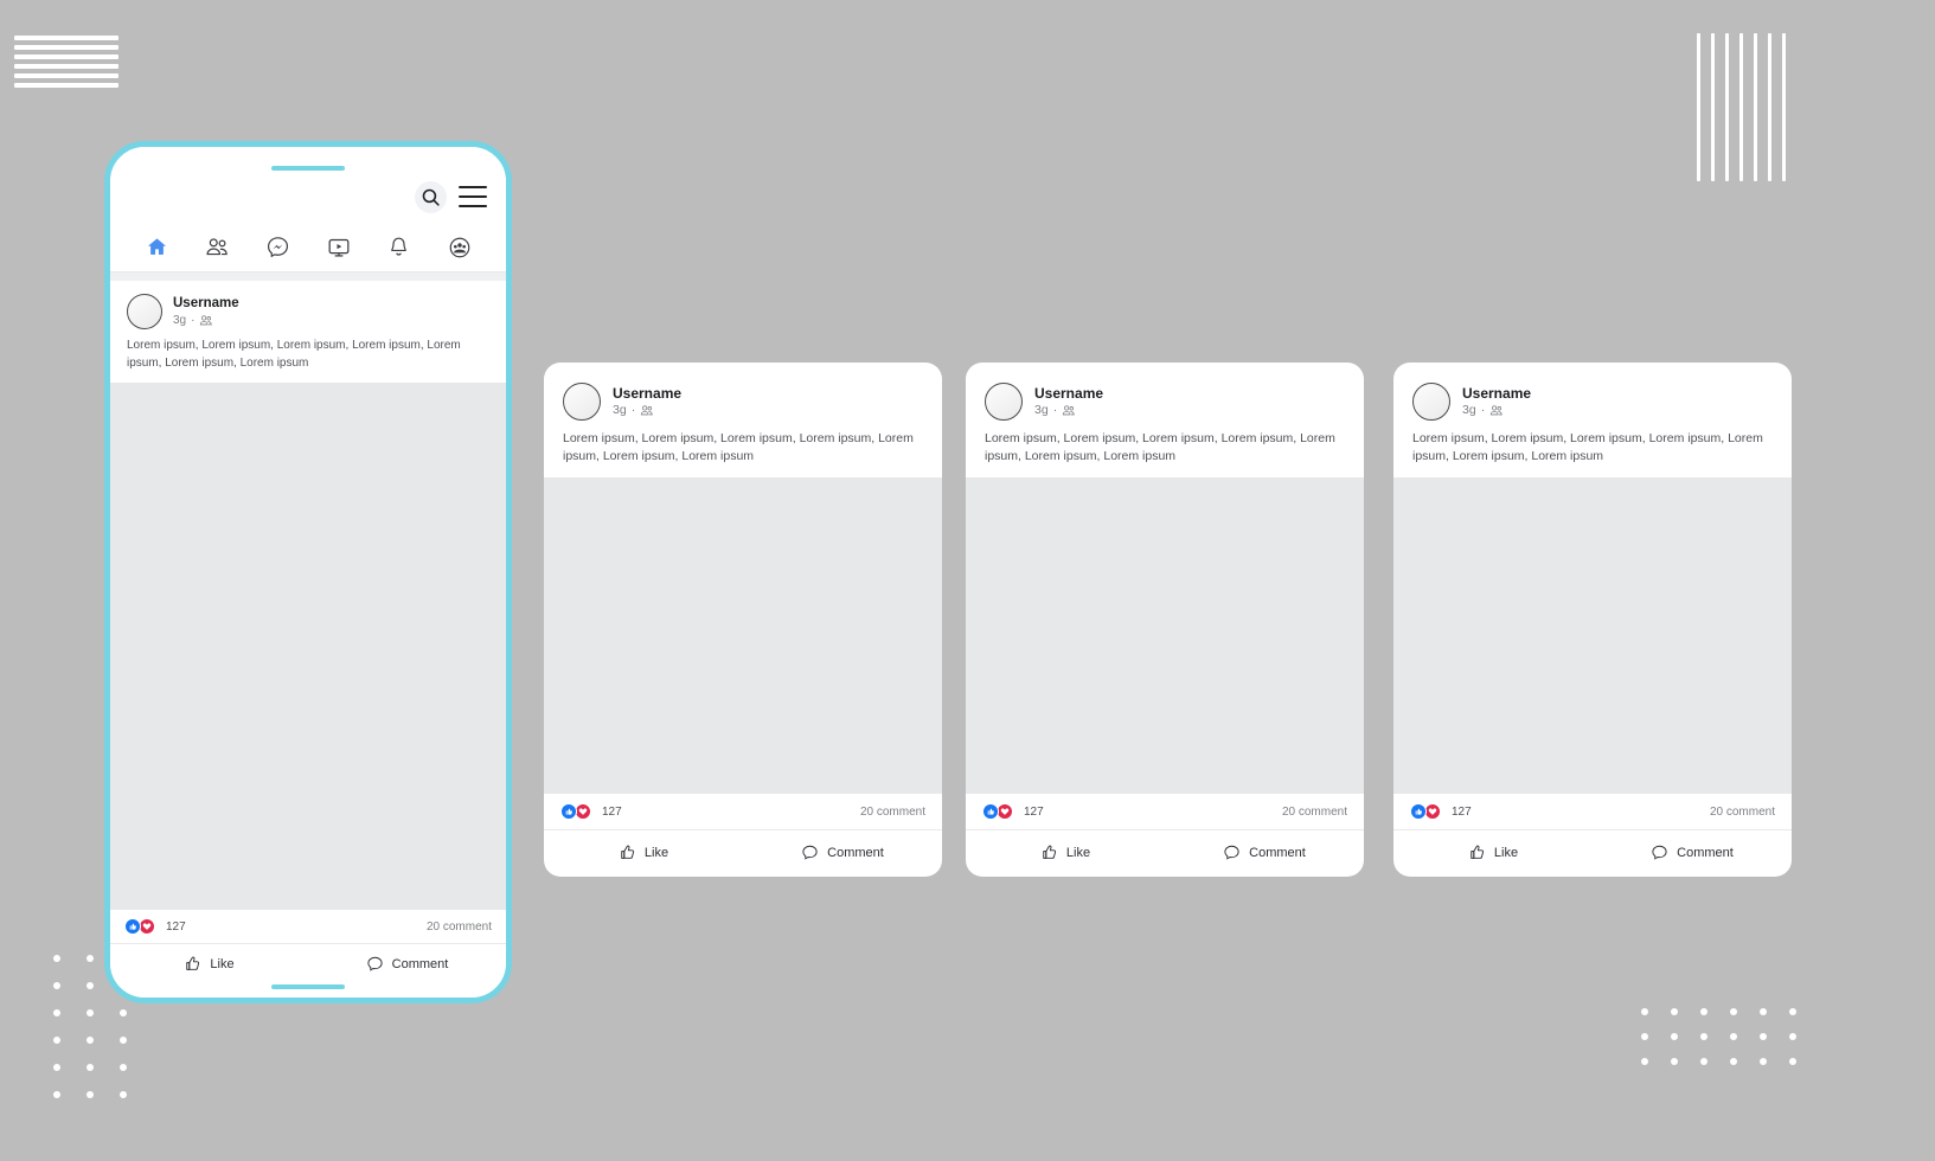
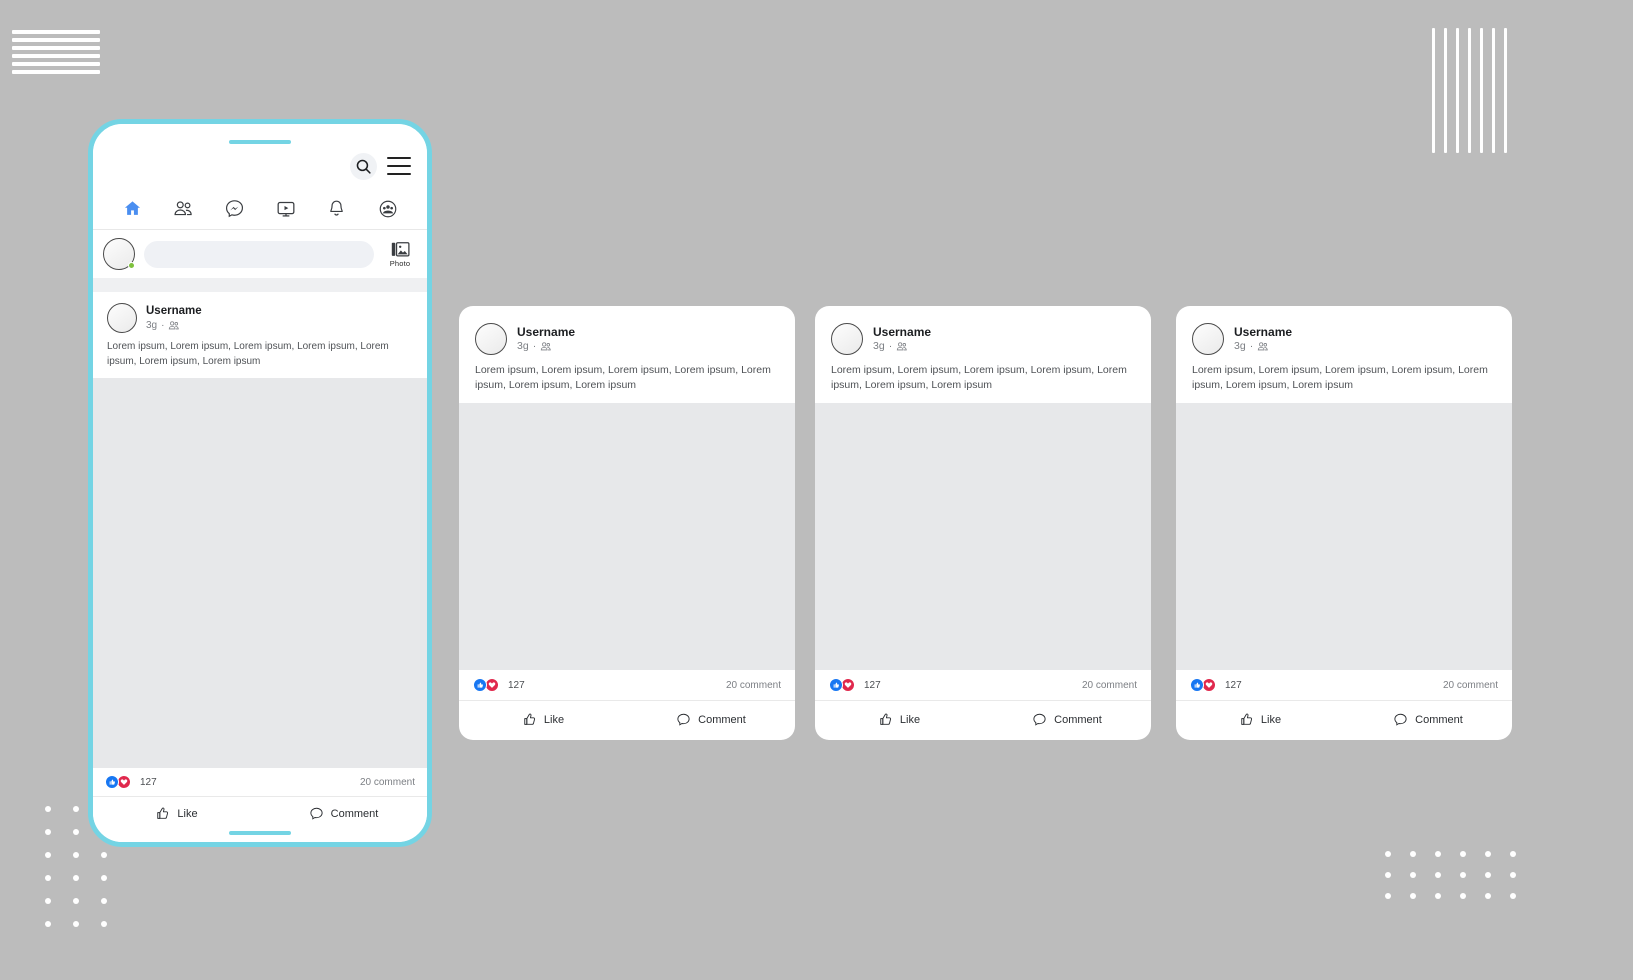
+ Photo
  Username
  3g
  ·
  Lorem ipsum, Lorem ipsum, Lorem ipsum, Lorem ipsum, Lorem ipsum, Lorem ipsum, Lorem ipsum
  127
  20 comment
  Like
  Comment
  Username
  3g
  ·
  Lorem ipsum, Lorem ipsum, Lorem ipsum, Lorem ipsum, Lorem ipsum, Lorem ipsum, Lorem ipsum
  127
  20 comment
  Like
  Comment
  Username
  3g
  ·
  Lorem ipsum, Lorem ipsum, Lorem ipsum, Lorem ipsum, Lorem ipsum, Lorem ipsum, Lorem ipsum
  127
  20 comment
  Like
  Comment
  Username
  3g
  ·
  Lorem ipsum, Lorem ipsum, Lorem ipsum, Lorem ipsum, Lorem ipsum, Lorem ipsum, Lorem ipsum
  127
  20 comment
  Like
  Comment
